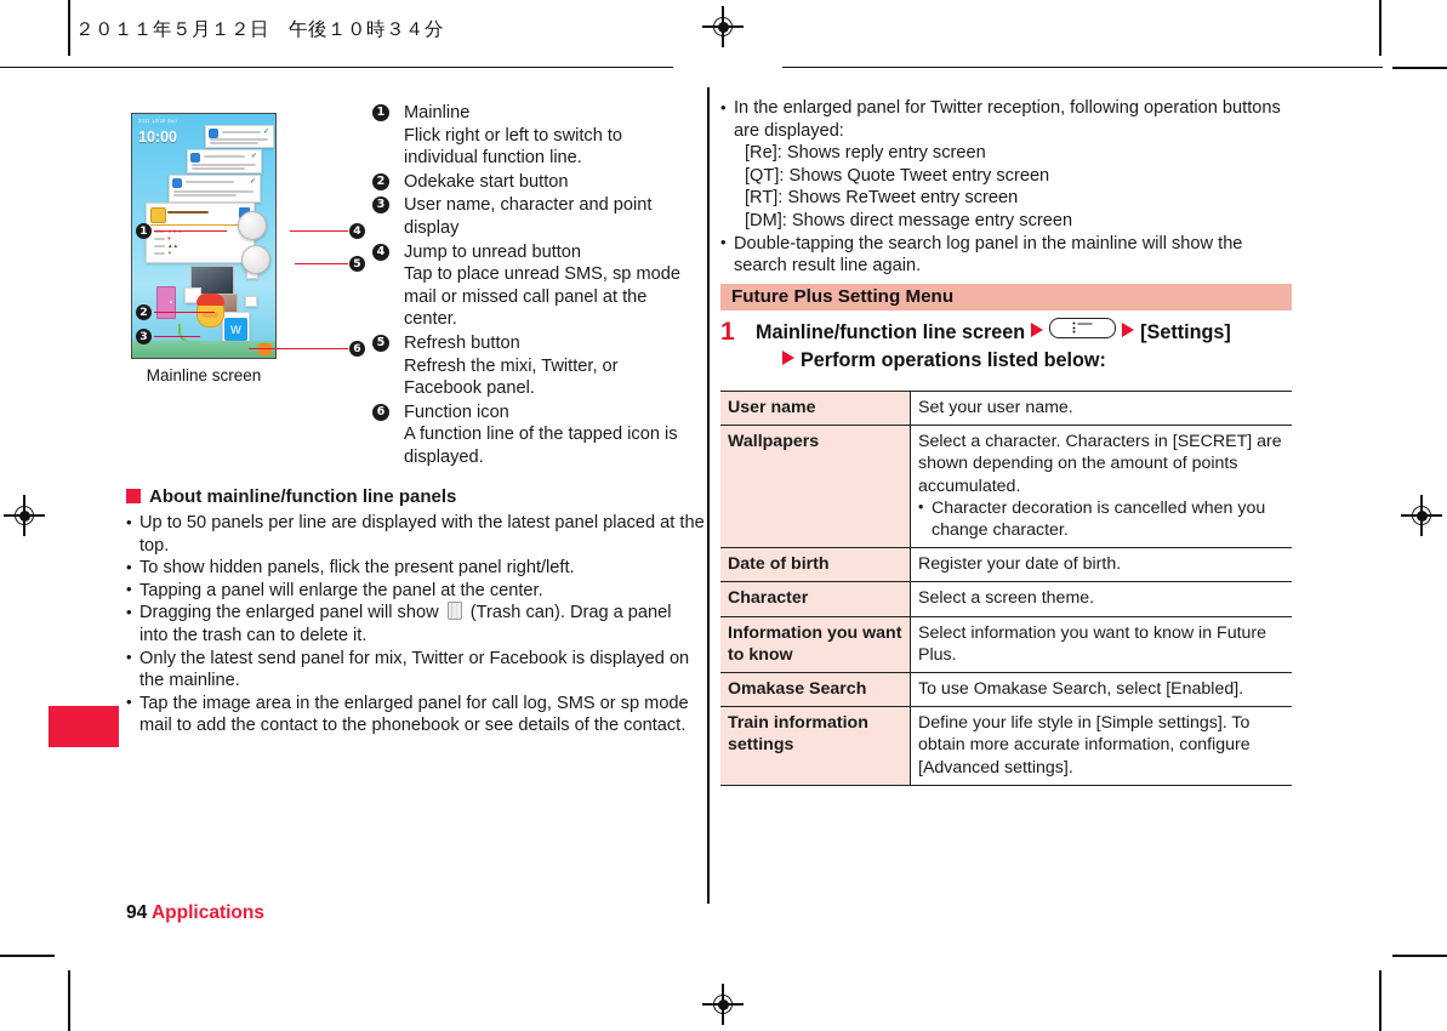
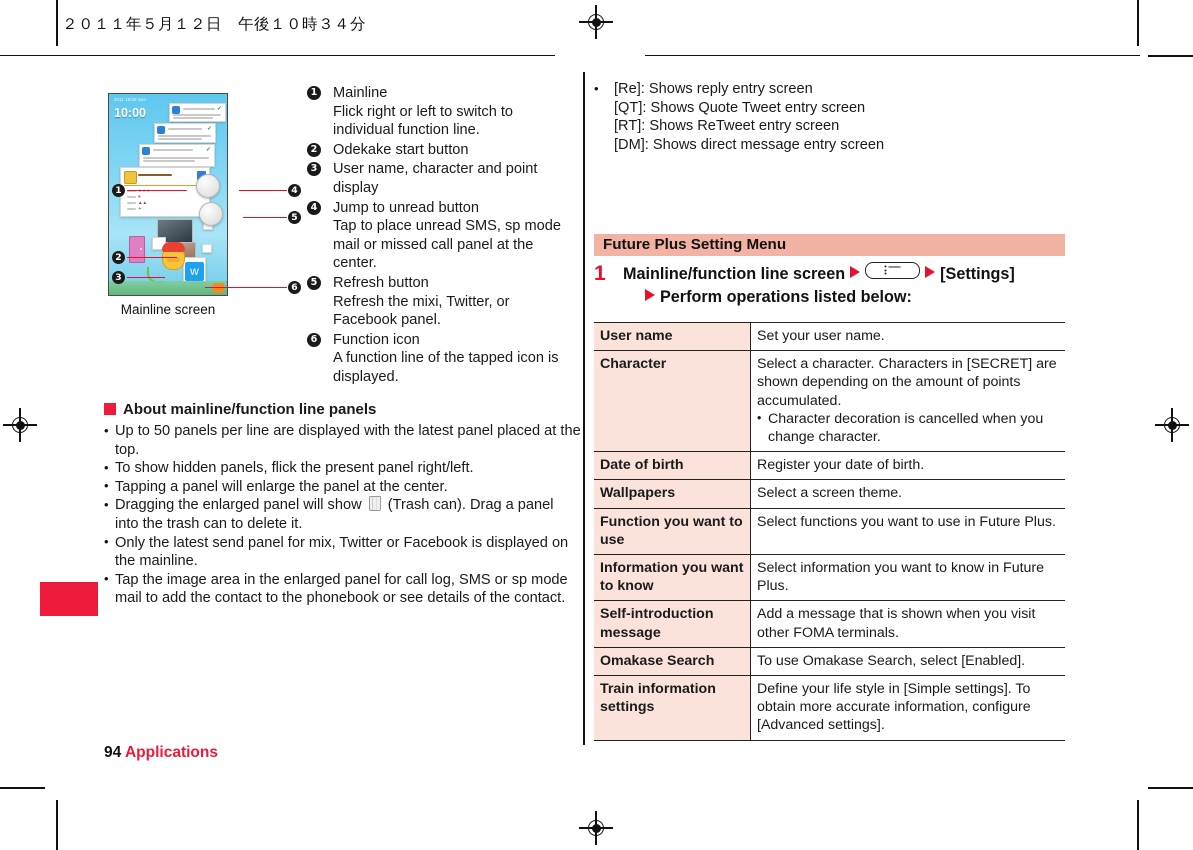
  ２０１１年５月１２日 午後１０時３４分
  10:00
  w
  Mainline screen
  1
  2
  3
  4
  5
  6
  1
  Mainline
  Flick right or left to switch to individual function line.
  2
  Odekake start button
  3
  User name, character and point display
  4
  Jump to unread button
  Tap to place unread SMS, sp mode mail or missed call panel at the center.
  5
  Refresh button
  Refresh the mixi, Twitter, or Facebook panel.
  6
  Function icon
  A function line of the tapped icon is displayed.
  About mainline/function line panels
  Up to 50 panels per line are displayed with the latest panel placed at the top.
  To show hidden panels, flick the present panel right/left.
  Tapping a panel will enlarge the panel at the center.
  Dragging the enlarged panel will show (Trash can). Drag a panel into the trash can to delete it.
  Only the latest send panel for mix, Twitter or Facebook is displayed on the mainline.
  Tap the image area in the enlarged panel for call log, SMS or sp mode mail to add the contact to the phonebook or see details of the contact.
- In the enlarged panel for Twitter reception, following operation buttons are displayed:
  [Re]: Shows reply entry screen
  [QT]: Shows Quote Tweet entry screen
  [RT]: Shows ReTweet entry screen
  [DM]: Shows direct message entry screen
- Double-tapping the search log panel in the mainline will show the search result line again.
  Future Plus Setting Menu
  1
  Mainline/function line screen [Settings]
  Perform operations listed below:
  User name	Set your user name.
- Wallpapers	Select a character. Characters in [SECRET] are shown depending on the amount of points accumulated. Character decoration is cancelled when you change character.
+ Character	Select a character. Characters in [SECRET] are shown depending on the amount of points accumulated. Character decoration is cancelled when you change character.
  Date of birth	Register your date of birth.
- Character	Select a screen theme.
+ Wallpapers	Select a screen theme.
+ Function you want to use	Select functions you want to use in Future Plus.
  Information you want to know	Select information you want to know in Future Plus.
+ Self-introduction message	Add a message that is shown when you visit other FOMA terminals.
  Omakase Search	To use Omakase Search, select [Enabled].
  Train information settings	Define your life style in [Simple settings]. To obtain more accurate information, configure [Advanced settings].
  94 Applications
